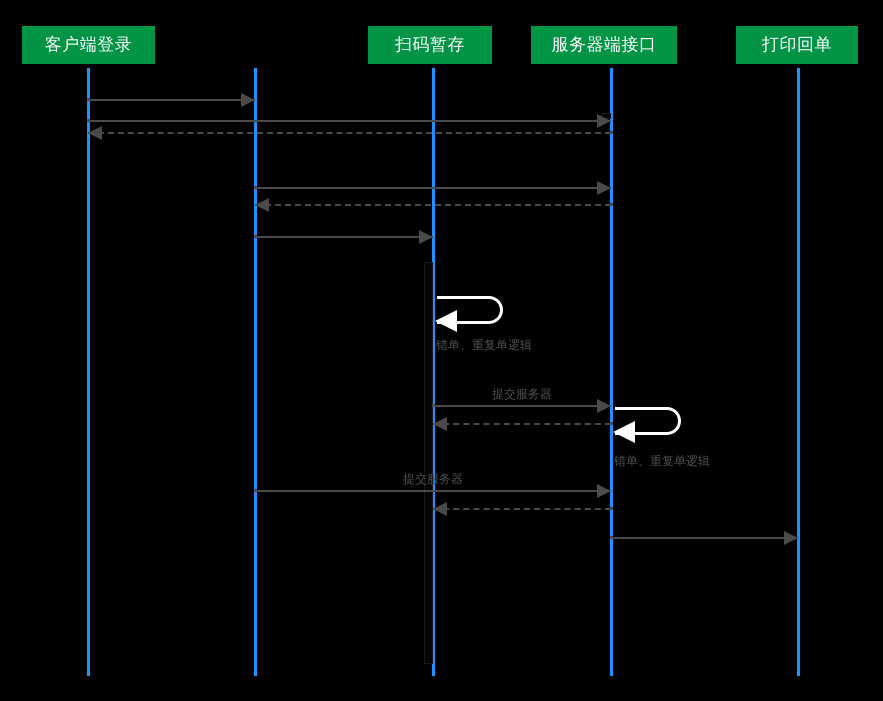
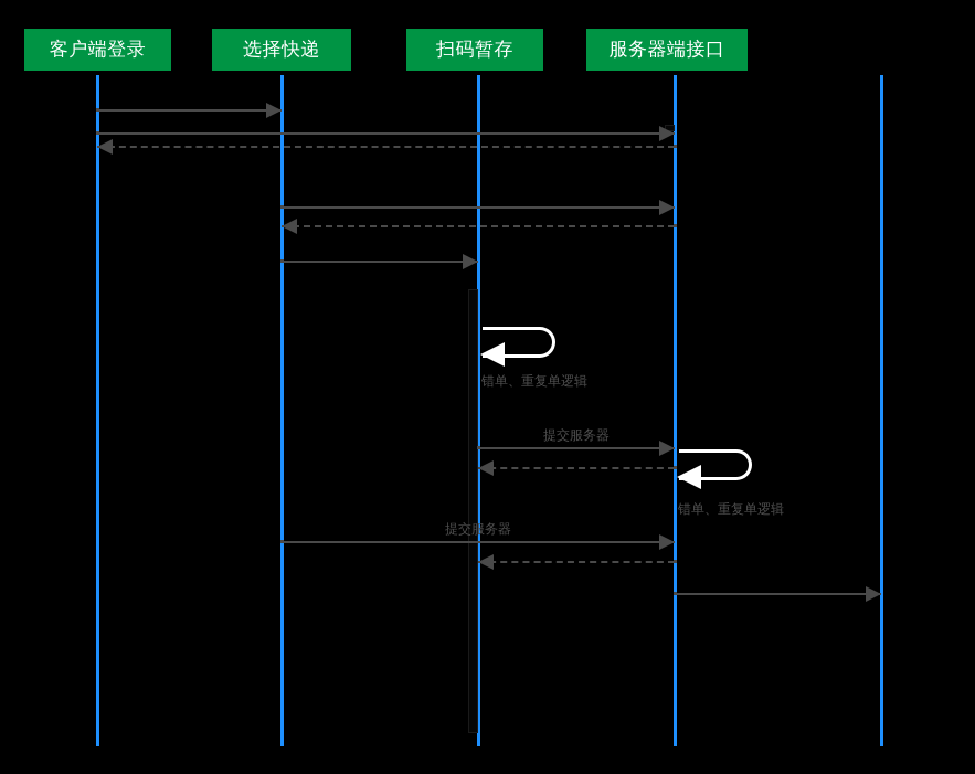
  客户端登录
+ 选择快递
  扫码暂存
  服务器端接口
- 打印回单
  提交服务器
  提交服务器
  错单、重复单逻辑
  错单、重复单逻辑
